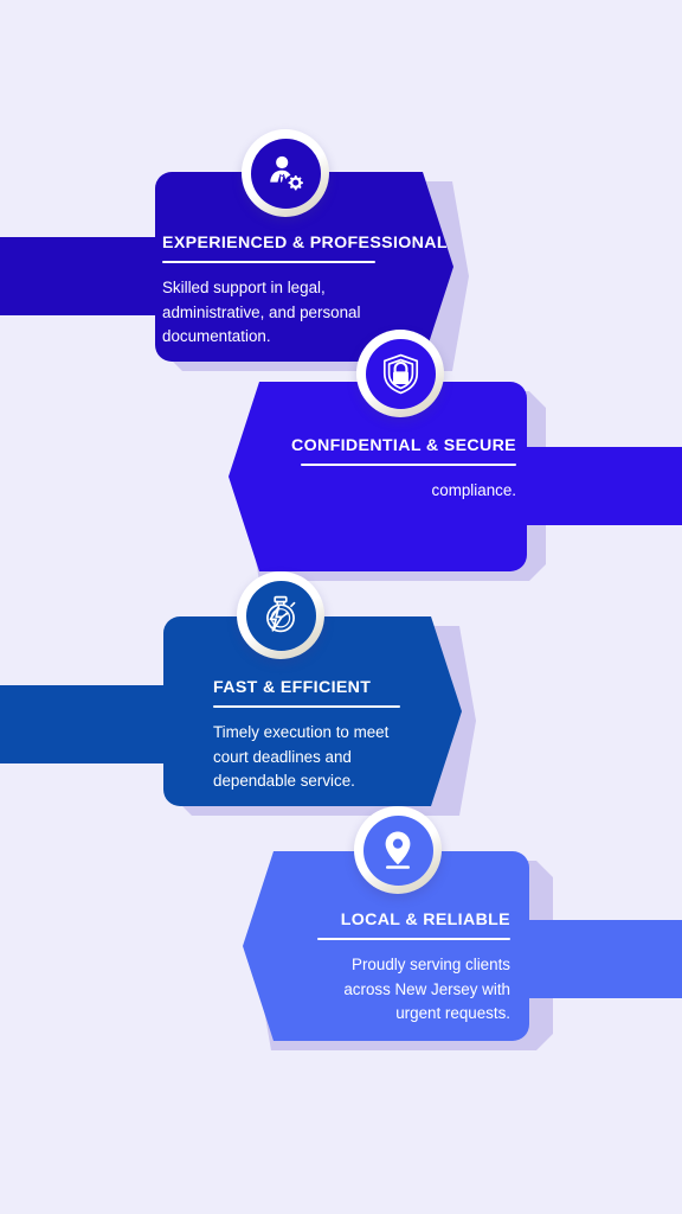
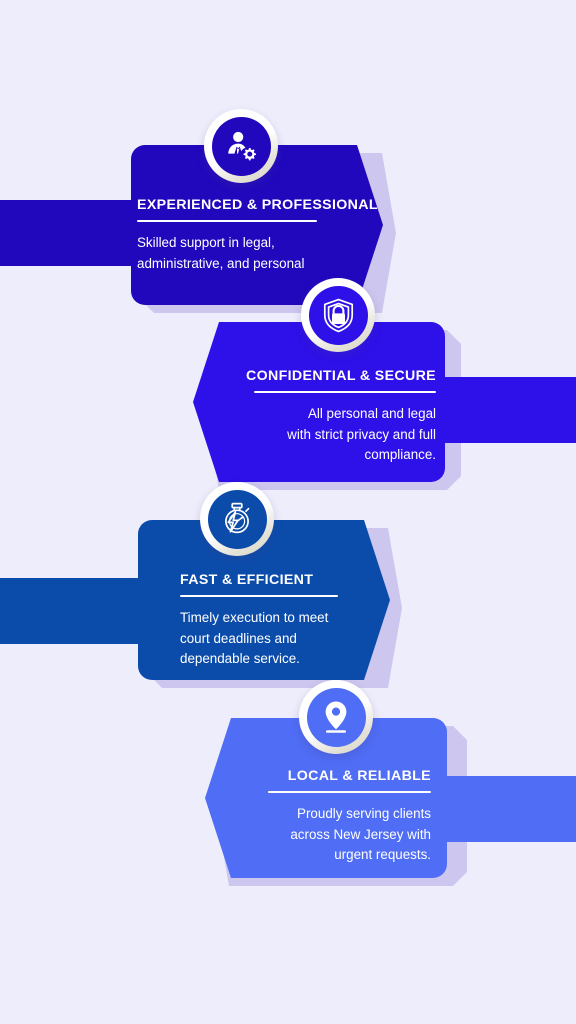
  EXPERIENCED & PROFESSIONAL
  Skilled support in legal,
  administrative, and personal
- documentation.
  CONFIDENTIAL & SECURE
+ All personal and legal
+ with strict privacy and full
  compliance.
  FAST & EFFICIENT
  Timely execution to meet
  court deadlines and
  dependable service.
  LOCAL & RELIABLE
  Proudly serving clients
  across New Jersey with
  urgent requests.
